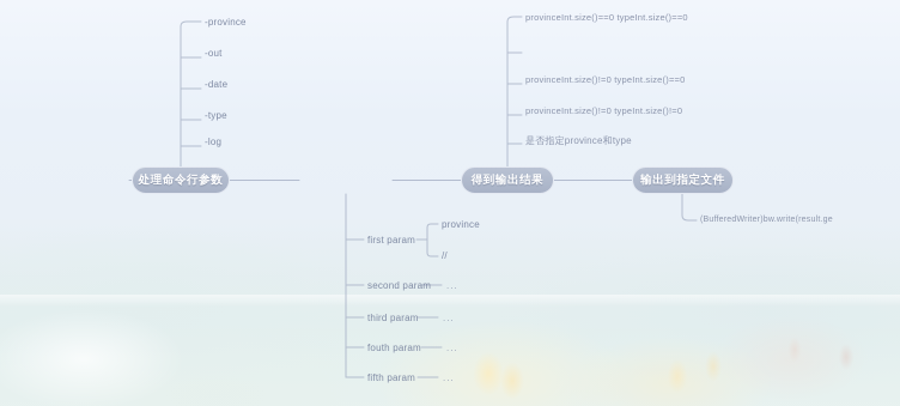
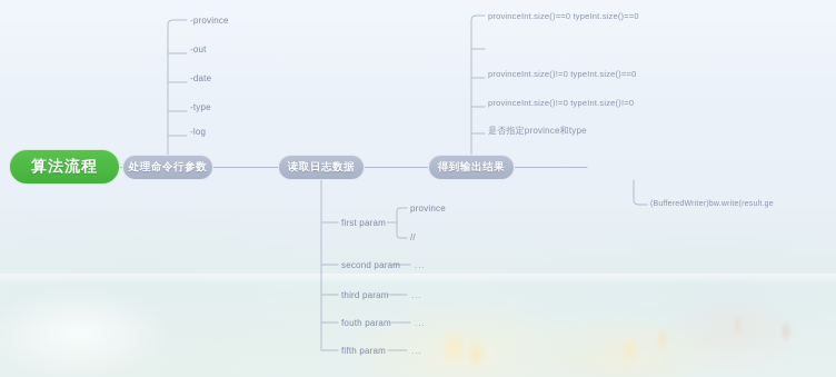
+ 算法流程
  处理命令行参数
+ 读取日志数据
  得到输出结果
- 输出到指定文件
  -province
  -out
  -date
  -type
  -log
  provinceInt.size()==0 typeInt.size()==0
  provinceInt.size()!=0 typeInt.size()==0
  provinceInt.size()!=0 typeInt.size()!=0
  是否指定province和type
  first param
  province
  //
  second param
  ...
  third param
  ...
  fouth param
  ...
  fifth param
  ...
